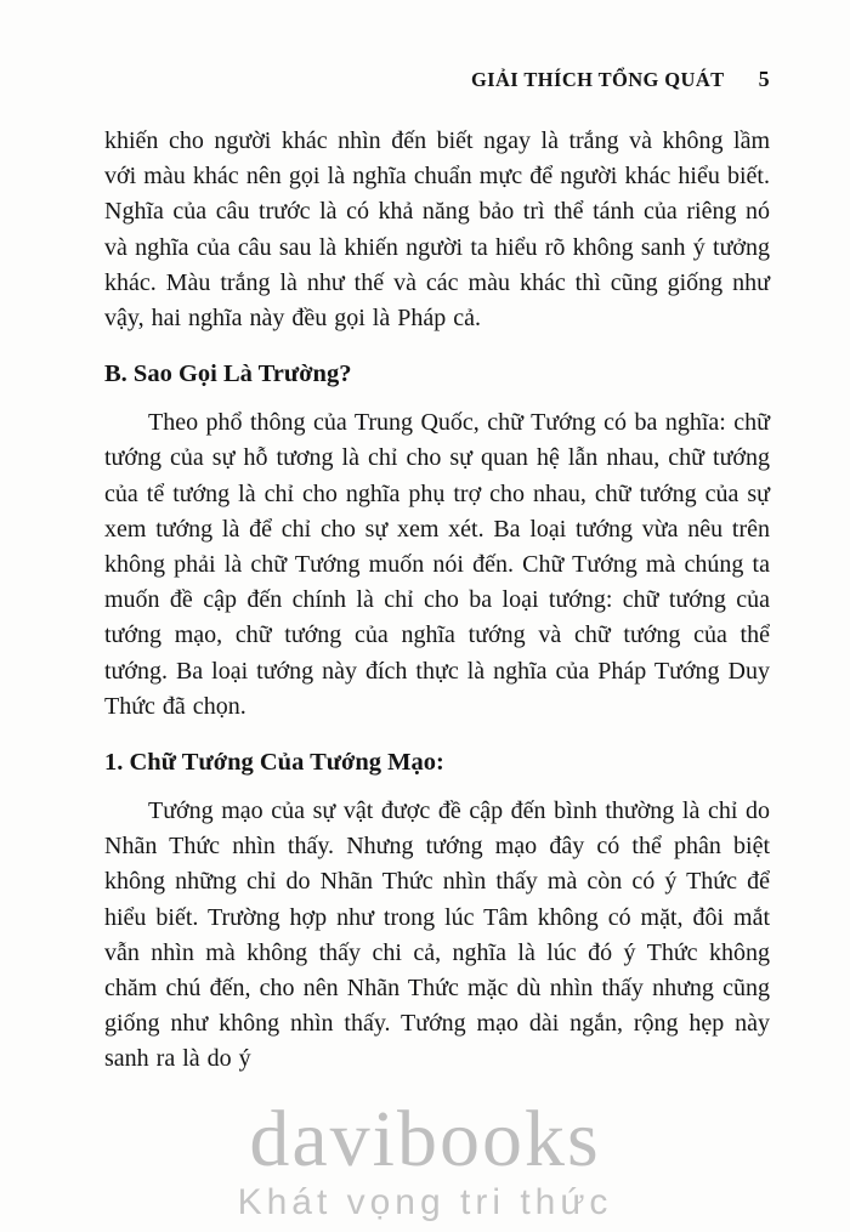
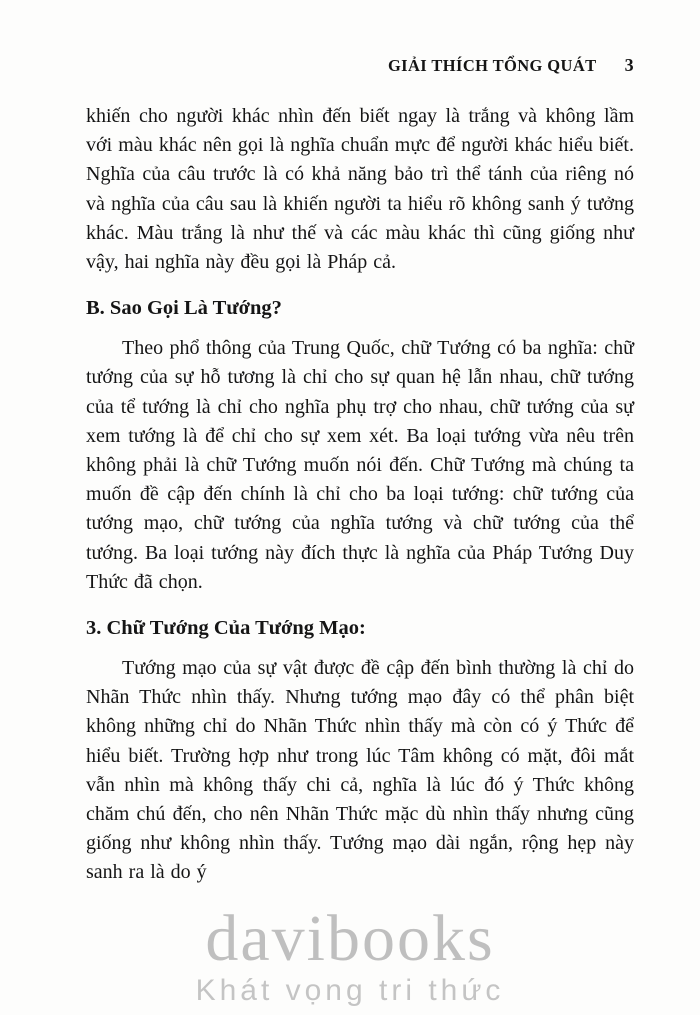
  GIẢI THÍCH TỔNG QUÁT
- 5
+ 3
  khiến cho người khác nhìn đến biết ngay là trắng và không lầm với màu khác nên gọi là nghĩa chuẩn mực để người khác hiểu biết. Nghĩa của câu trước là có khả năng bảo trì thể tánh của riêng nó và nghĩa của câu sau là khiến người ta hiểu rõ không sanh ý tưởng khác. Màu trắng là như thế và các màu khác thì cũng giống như vậy, hai nghĩa này đều gọi là Pháp cả.
- B. Sao Gọi Là Trường?
+ B. Sao Gọi Là Tướng?
  Theo phổ thông của Trung Quốc, chữ Tướng có ba nghĩa: chữ tướng của sự hỗ tương là chỉ cho sự quan hệ lẫn nhau, chữ tướng của tể tướng là chỉ cho nghĩa phụ trợ cho nhau, chữ tướng của sự xem tướng là để chỉ cho sự xem xét. Ba loại tướng vừa nêu trên không phải là chữ Tướng muốn nói đến. Chữ Tướng mà chúng ta muốn đề cập đến chính là chỉ cho ba loại tướng: chữ tướng của tướng mạo, chữ tướng của nghĩa tướng và chữ tướng của thể tướng. Ba loại tướng này đích thực là nghĩa của Pháp Tướng Duy Thức đã chọn.
- 1. Chữ Tướng Của Tướng Mạo:
+ 3. Chữ Tướng Của Tướng Mạo:
  Tướng mạo của sự vật được đề cập đến bình thường là chỉ do Nhãn Thức nhìn thấy. Nhưng tướng mạo đây có thể phân biệt không những chỉ do Nhãn Thức nhìn thấy mà còn có ý Thức để hiểu biết. Trường hợp như trong lúc Tâm không có mặt, đôi mắt vẫn nhìn mà không thấy chi cả, nghĩa là lúc đó ý Thức không chăm chú đến, cho nên Nhãn Thức mặc dù nhìn thấy nhưng cũng giống như không nhìn thấy. Tướng mạo dài ngắn, rộng hẹp này sanh ra là do ý
  davibooks
  Khát vọng tri thức
